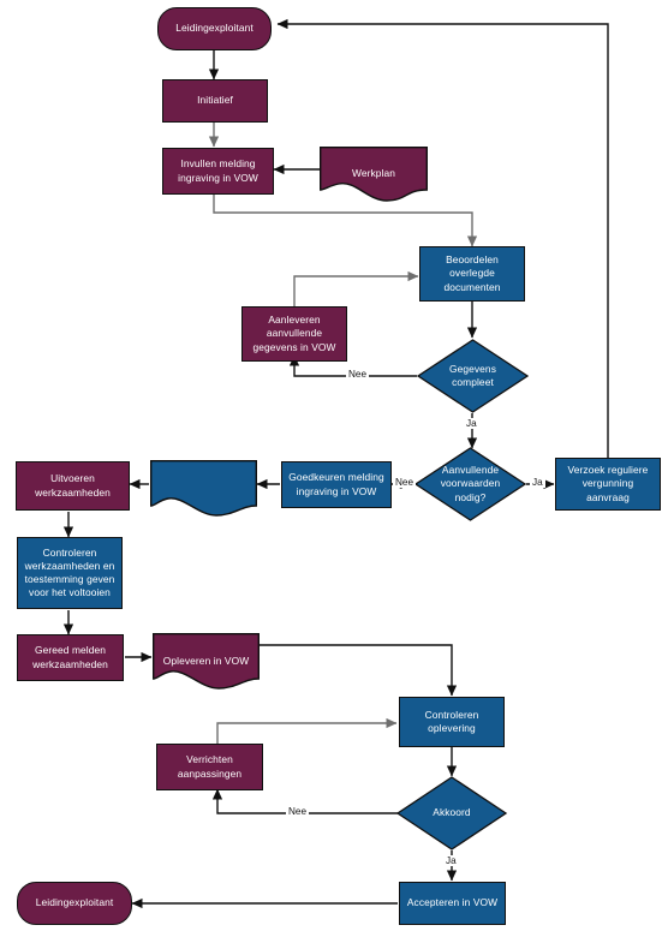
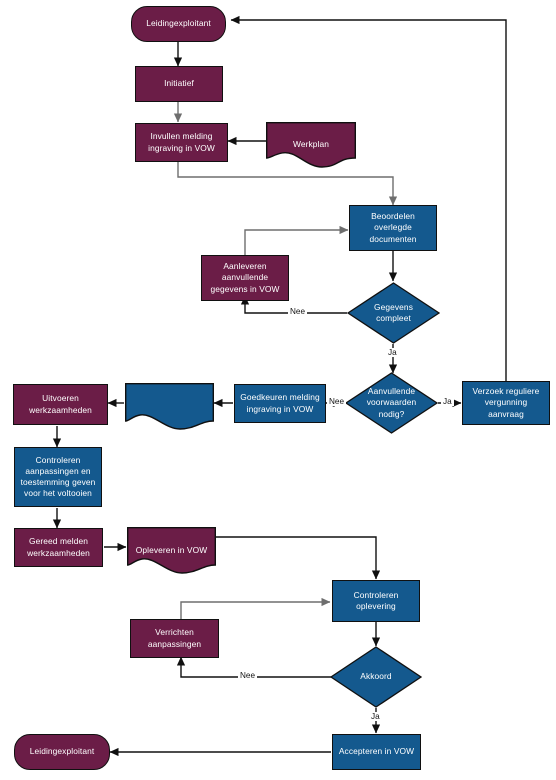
  Leidingexploitant
  Initiatief
  Invullen melding ingraving in VOW
  Werkplan
  Beoordelen overlegde documenten
  Aanleveren aanvullende gegevens in VOW
  Gegevens compleet
  Aanvullende voorwaarden nodig?
  Verzoek reguliere vergunning aanvraag
  Goedkeuren melding ingraving in VOW
  Uitvoeren werkzaamheden
- Controleren werkzaamheden en toestemming geven voor het voltooien
+ Controleren aanpassingen en toestemming geven voor het voltooien
  Gereed melden werkzaamheden
  Opleveren in VOW
  Controleren oplevering
  Verrichten aanpassingen
  Akkoord
  Accepteren in VOW
  Leidingexploitant
  Nee
  Ja
  Nee
  Ja
  Nee
  Ja
